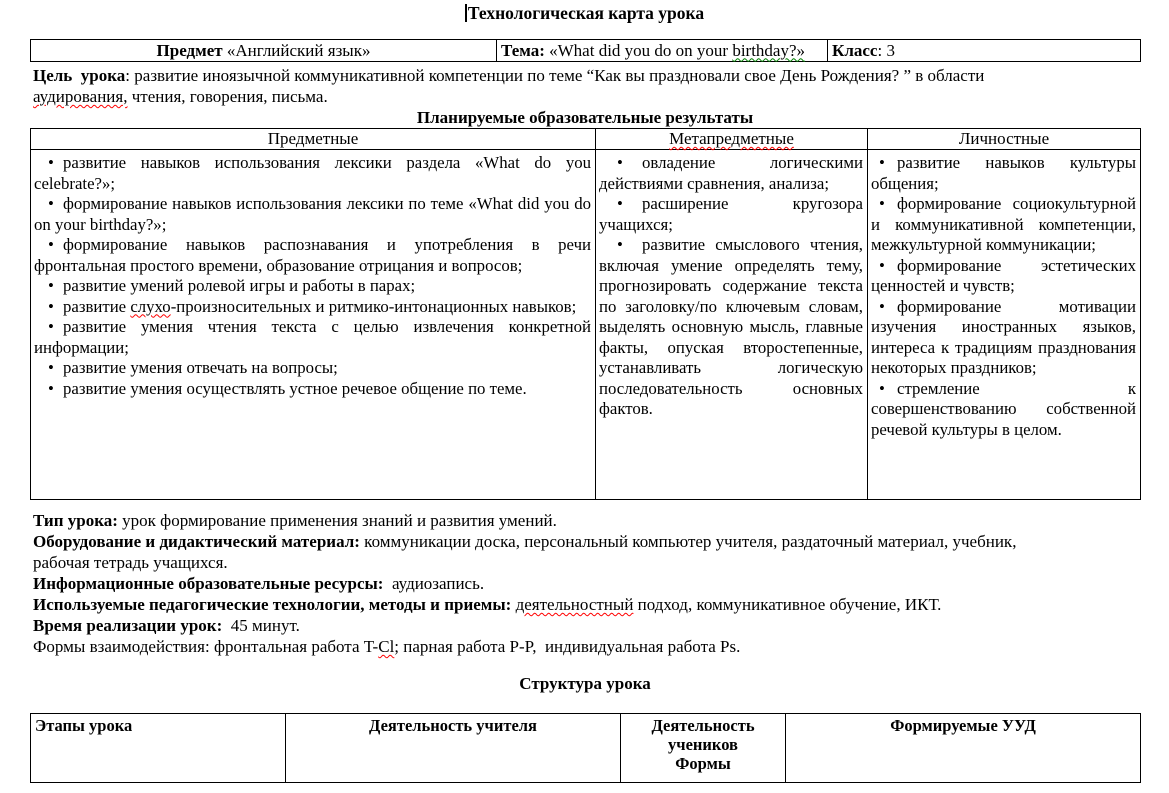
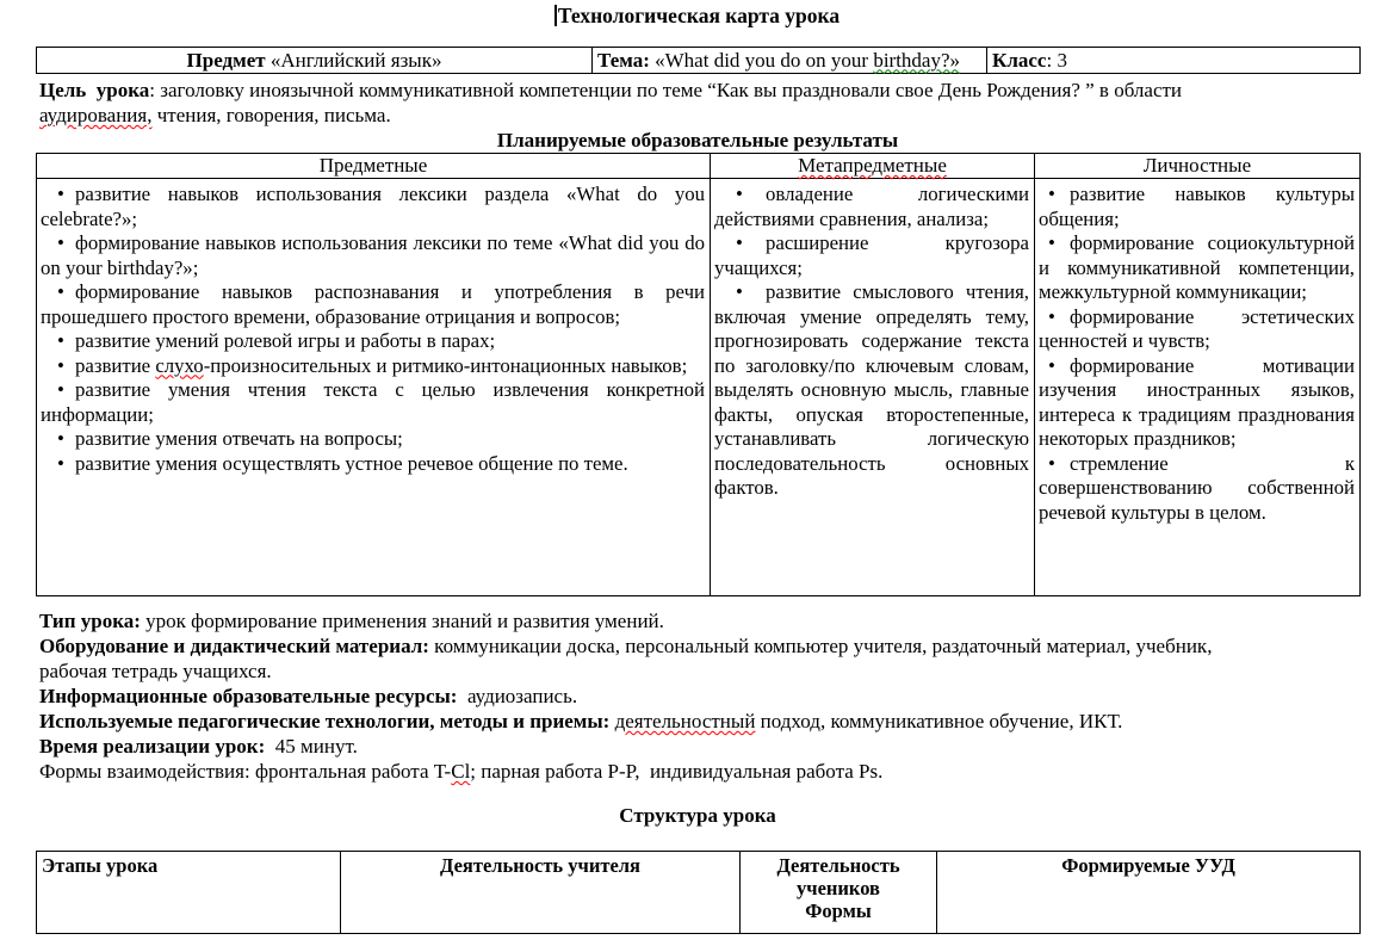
  Технологическая карта урока
  Предмет «Английский язык»	Тема: «What did you do on your birthday?»	Класс: 3
- Цель урока: развитие иноязычной коммуникативной компетенции по теме “Как вы праздновали свое День Рождения? ” в области
+ Цель урока: заголовку иноязычной коммуникативной компетенции по теме “Как вы праздновали свое День Рождения? ” в области
  аудирования, чтения, говорения, письма.
  Планируемые образовательные результаты
  Предметные	Метапредметные	Личностные
- • развитие навыков использования лексики раздела «What do you celebrate?»; • формирование навыков использования лексики по теме «What did you do on your birthday?»; • формирование навыков распознавания и употребления в речи фронтальная простого времени, образование отрицания и вопросов; • развитие умений ролевой игры и работы в парах; • развитие слухо-произносительных и ритмико-интонационных навыков; • развитие умения чтения текста с целью извлечения конкретной информации; • развитие умения отвечать на вопросы; • развитие умения осуществлять устное речевое общение по теме.	• овладение логическими действиями сравнения, анализа; • расширение кругозора учащихся; • развитие смыслового чтения, включая умение определять тему, прогнозировать содержание текста по заголовку/по ключевым словам, выделять основную мысль, главные факты, опуская второстепенные, устанавливать логическую последовательность основных фактов.	• развитие навыков культуры общения; • формирование социокультурной и коммуникативной компетенции, межкультурной коммуникации; • формирование эстетических ценностей и чувств; • формирование мотивации изучения иностранных языков, интереса к традициям празднования некоторых праздников; • стремление к совершенствованию собственной речевой культуры в целом.
+ • развитие навыков использования лексики раздела «What do you celebrate?»; • формирование навыков использования лексики по теме «What did you do on your birthday?»; • формирование навыков распознавания и употребления в речи прошедшего простого времени, образование отрицания и вопросов; • развитие умений ролевой игры и работы в парах; • развитие слухо-произносительных и ритмико-интонационных навыков; • развитие умения чтения текста с целью извлечения конкретной информации; • развитие умения отвечать на вопросы; • развитие умения осуществлять устное речевое общение по теме.	• овладение логическими действиями сравнения, анализа; • расширение кругозора учащихся; • развитие смыслового чтения, включая умение определять тему, прогнозировать содержание текста по заголовку/по ключевым словам, выделять основную мысль, главные факты, опуская второстепенные, устанавливать логическую последовательность основных фактов.	• развитие навыков культуры общения; • формирование социокультурной и коммуникативной компетенции, межкультурной коммуникации; • формирование эстетических ценностей и чувств; • формирование мотивации изучения иностранных языков, интереса к традициям празднования некоторых праздников; • стремление к совершенствованию собственной речевой культуры в целом.
  Тип урока: урок формирование применения знаний и развития умений.
  Оборудование и дидактический материал: коммуникации доска, персональный компьютер учителя, раздаточный материал, учебник,
  рабочая тетрадь учащихся.
  Информационные образовательные ресурсы: аудиозапись.
  Используемые педагогические технологии, методы и приемы: деятельностный подход, коммуникативное обучение, ИКТ.
  Время реализации урок: 45 минут.
  Формы взаимодействия: фронтальная работа T-Cl; парная работа P-P, индивидуальная работа Ps.
  Структура урока
  Этапы урока	Деятельность учителя	Деятельность учеников Формы	Формируемые УУД
